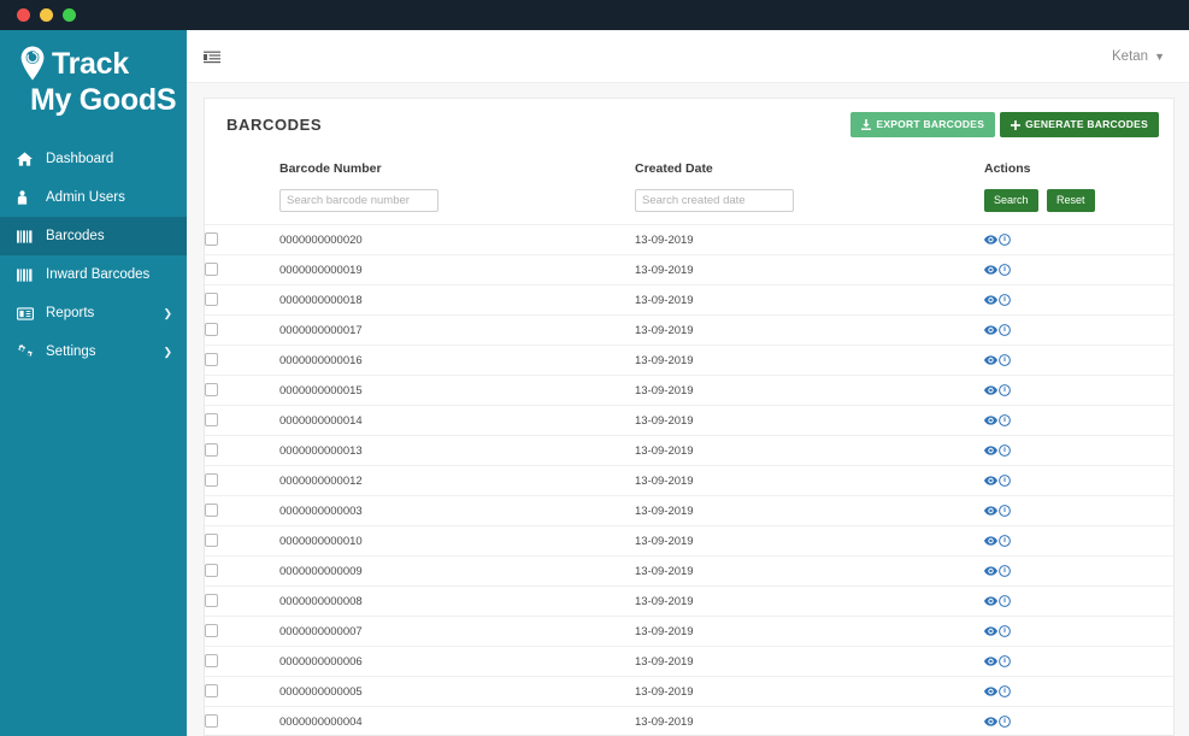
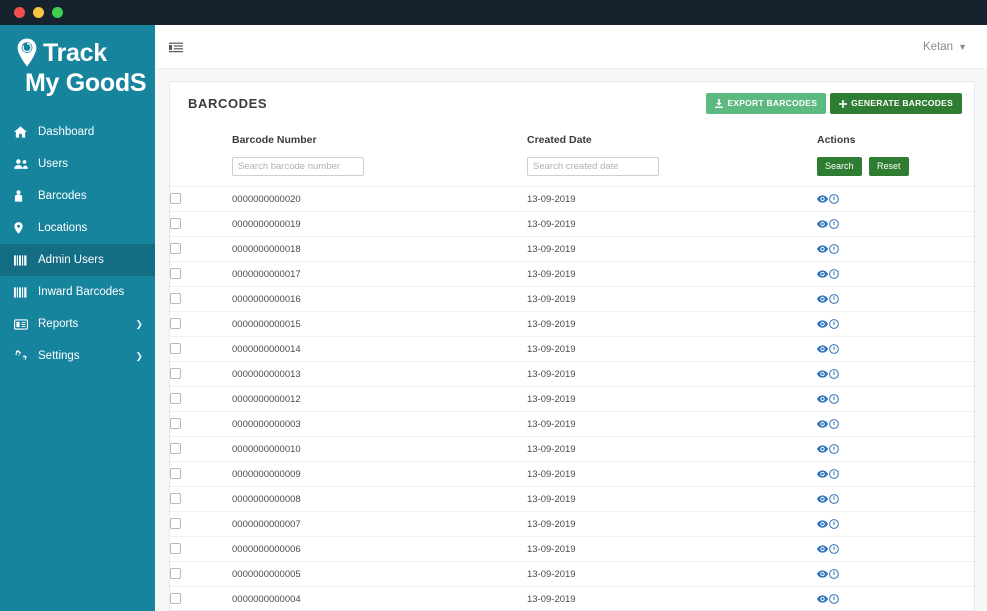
  Track
  My GoodS
  Dashboard
+ Users
- Admin Users
+ Barcodes
+ Locations
- Barcodes
+ Admin Users
  Inward Barcodes
  Reports
  ❯
  Settings
  ❯
  Ketan
  ▼
  BARCODES
  EXPORT BARCODES
  GENERATE BARCODES
  	Barcode Number	Created Date	Actions
  	Search barcode number	Search created date	Search Reset
  	0000000000020	13-09-2019
  	0000000000019	13-09-2019
  	0000000000018	13-09-2019
  	0000000000017	13-09-2019
  	0000000000016	13-09-2019
  	0000000000015	13-09-2019
  	0000000000014	13-09-2019
  	0000000000013	13-09-2019
  	0000000000012	13-09-2019
  	0000000000003	13-09-2019
  	0000000000010	13-09-2019
  	0000000000009	13-09-2019
  	0000000000008	13-09-2019
  	0000000000007	13-09-2019
  	0000000000006	13-09-2019
  	0000000000005	13-09-2019
  	0000000000004	13-09-2019
